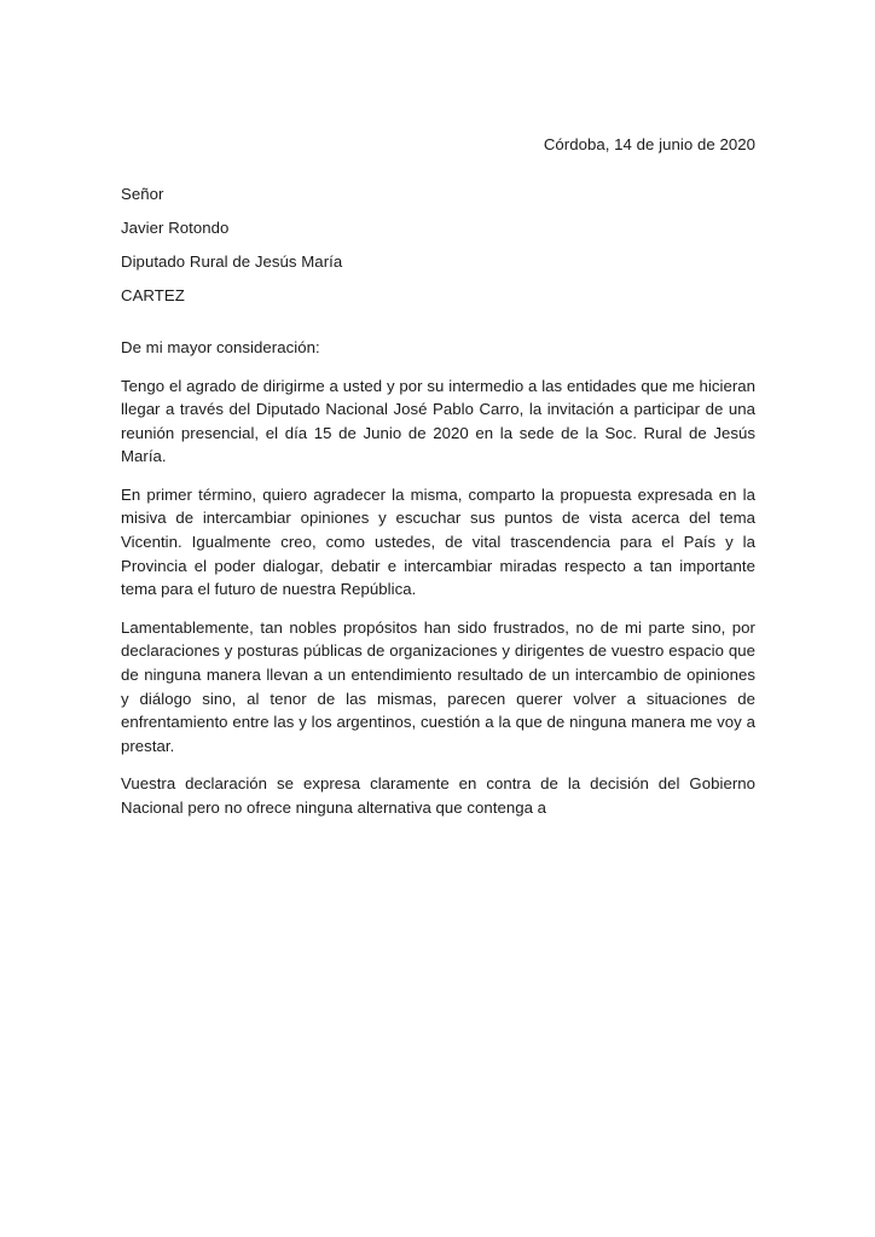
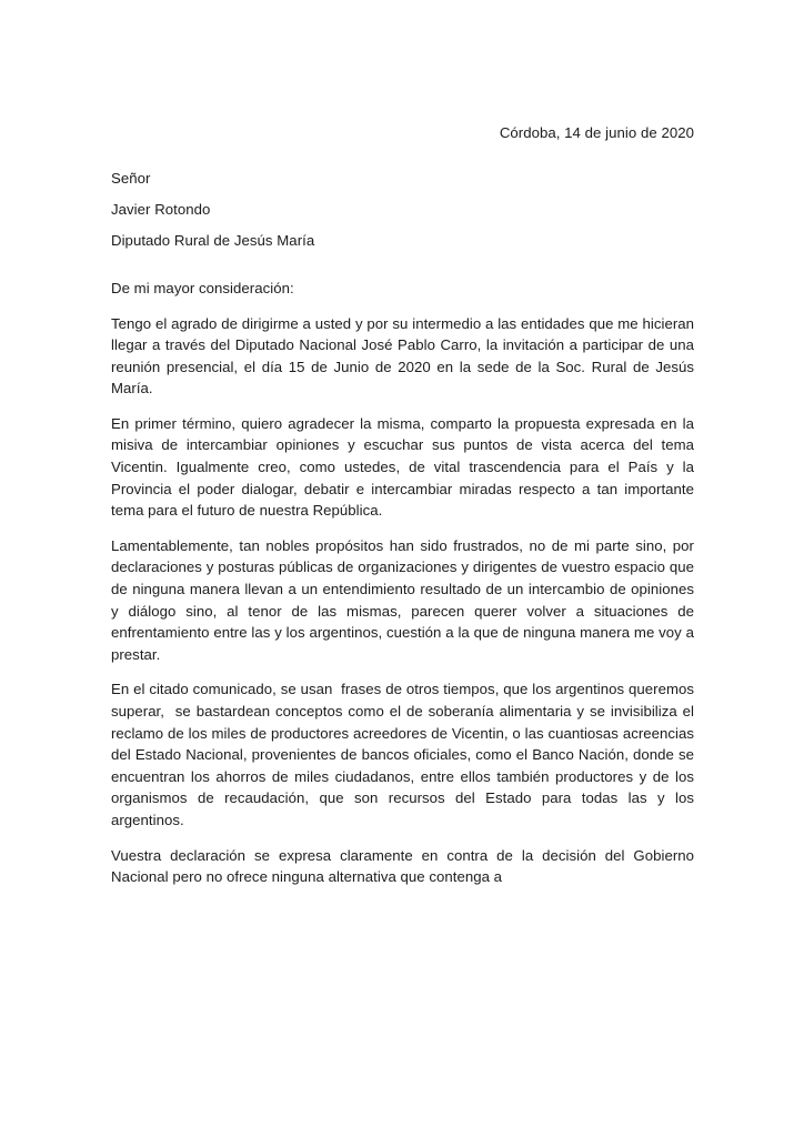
  Córdoba, 14 de junio de 2020
  Señor
  Javier Rotondo
  Diputado Rural de Jesús María
- CARTEZ
  De mi mayor consideración:
  Tengo el agrado de dirigirme a usted y por su intermedio a las entidades que me hicieran llegar a través del Diputado Nacional José Pablo Carro, la invitación a participar de una reunión presencial, el día 15 de Junio de 2020 en la sede de la Soc. Rural de Jesús María.
  En primer término, quiero agradecer la misma, comparto la propuesta expresada en la misiva de intercambiar opiniones y escuchar sus puntos de vista acerca del tema Vicentin. Igualmente creo, como ustedes, de vital trascendencia para el País y la Provincia el poder dialogar, debatir e intercambiar miradas respecto a tan importante tema para el futuro de nuestra República.
  Lamentablemente, tan nobles propósitos han sido frustrados, no de mi parte sino, por declaraciones y posturas públicas de organizaciones y dirigentes de vuestro espacio que de ninguna manera llevan a un entendimiento resultado de un intercambio de opiniones y diálogo sino, al tenor de las mismas, parecen querer volver a situaciones de enfrentamiento entre las y los argentinos, cuestión a la que de ninguna manera me voy a prestar.
+ En el citado comunicado, se usan frases de otros tiempos, que los argentinos queremos superar, se bastardean conceptos como el de soberanía alimentaria y se invisibiliza el reclamo de los miles de productores acreedores de Vicentin, o las cuantiosas acreencias del Estado Nacional, provenientes de bancos oficiales, como el Banco Nación, donde se encuentran los ahorros de miles ciudadanos, entre ellos también productores y de los organismos de recaudación, que son recursos del Estado para todas las y los argentinos.
  Vuestra declaración se expresa claramente en contra de la decisión del Gobierno Nacional pero no ofrece ninguna alternativa que contenga a
